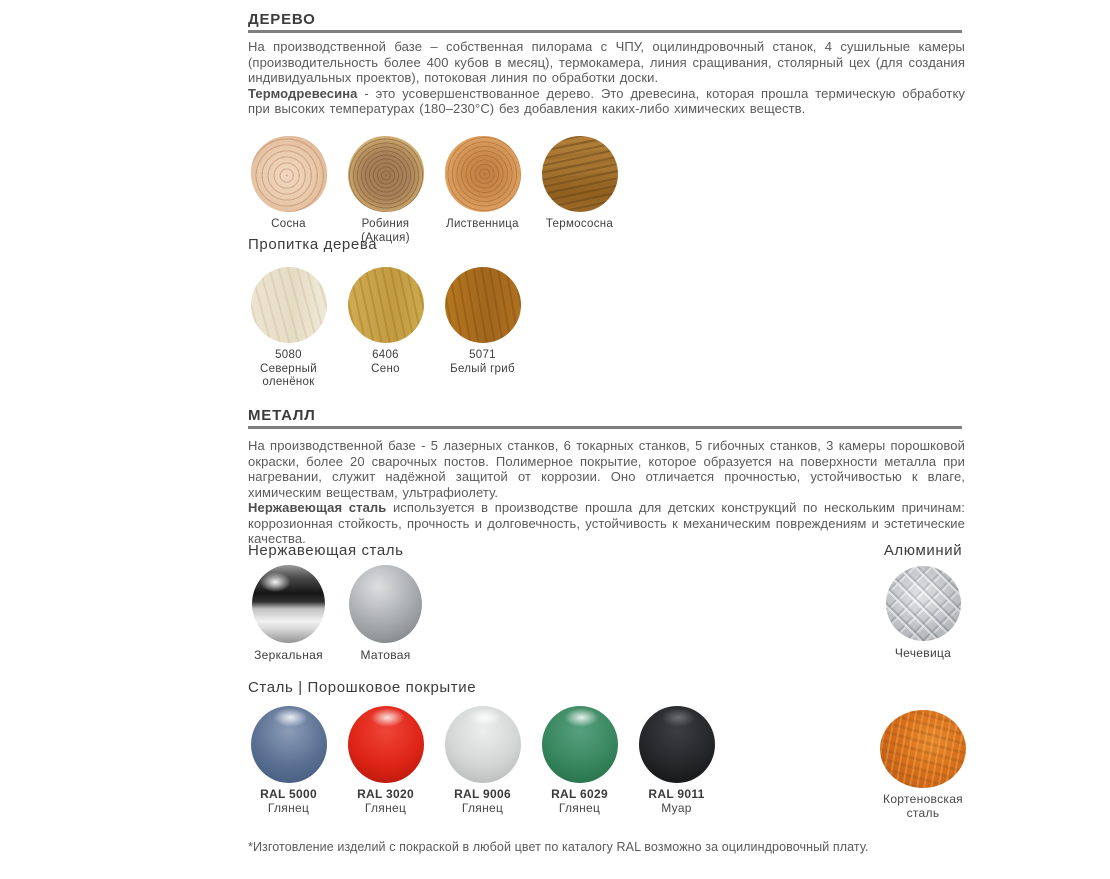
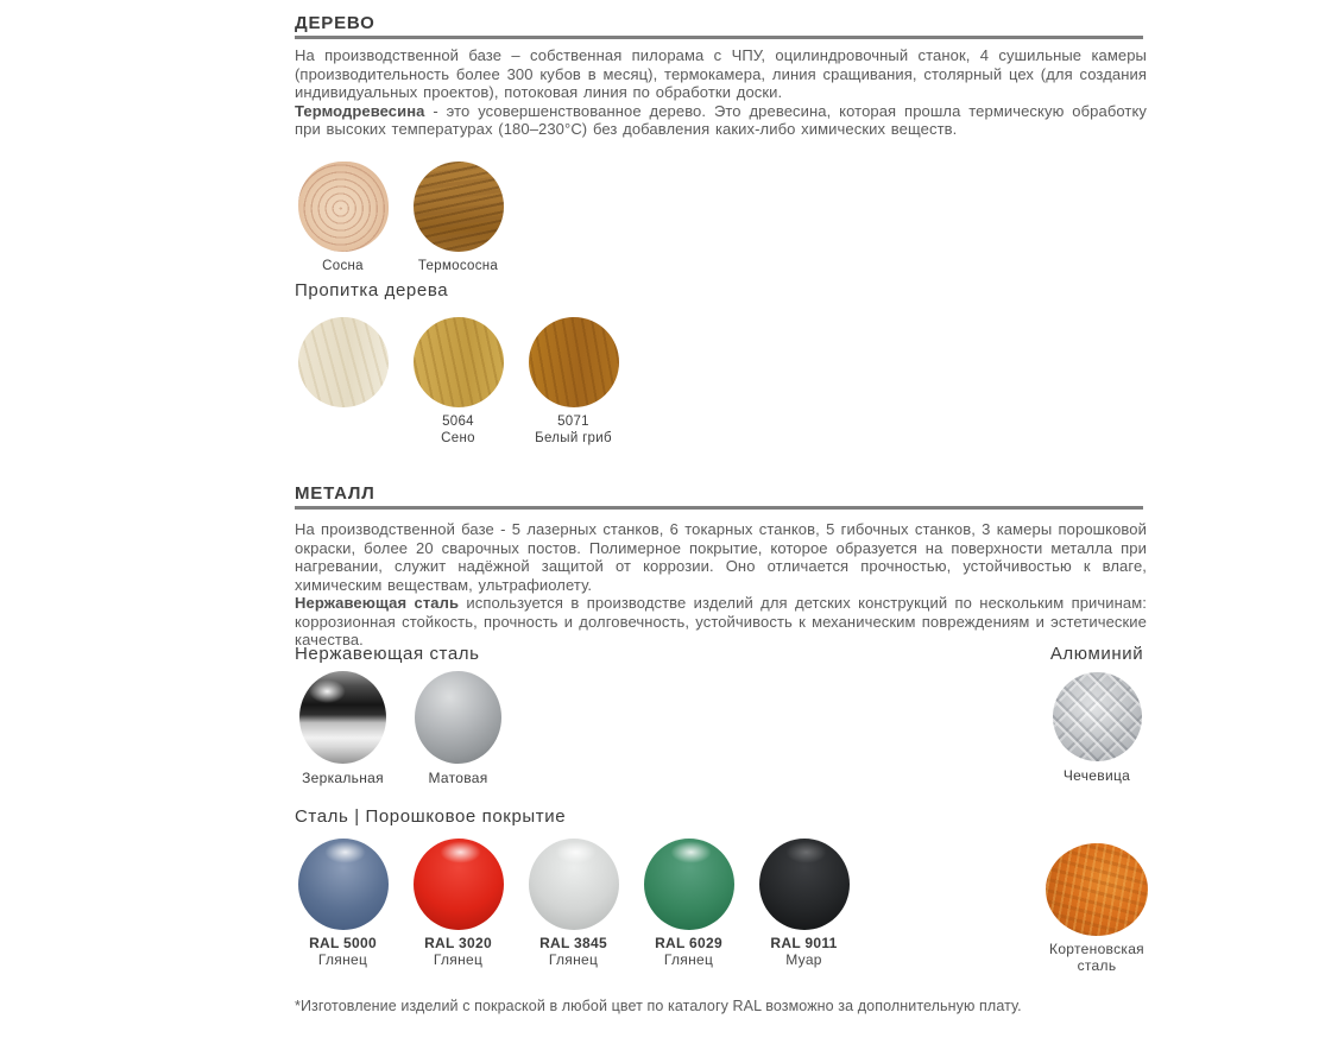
  ДЕРЕВО
- На производственной базе – собственная пилорама с ЧПУ, оцилиндровочный станок, 4 сушильные камеры (производительность более 400 кубов в месяц), термокамера, линия сращивания, столярный цех (для создания индивидуальных проектов), потоковая линия по обработки доски.
+ На производственной базе – собственная пилорама с ЧПУ, оцилиндровочный станок, 4 сушильные камеры (производительность более 300 кубов в месяц), термокамера, линия сращивания, столярный цех (для создания индивидуальных проектов), потоковая линия по обработки доски.
  Термодревесина - это усовершенствованное дерево. Это древесина, которая прошла термическую обработку при высоких температурах (180–230°С) без добавления каких-либо химических веществ.
  Сосна
- Робиния (Акация)
- Лиственница
  Термососна
  Пропитка дерева
- 5080
- Северный оленёнок
- 6406
+ 5064
  Сено
  5071
  Белый гриб
  МЕТАЛЛ
  На производственной базе - 5 лазерных станков, 6 токарных станков, 5 гибочных станков, 3 камеры порошковой окраски, более 20 сварочных постов. Полимерное покрытие, которое образуется на поверхности металла при нагревании, служит надёжной защитой от коррозии. Оно отличается прочностью, устойчивостью к влаге, химическим веществам, ультрафиолету.
- Нержавеющая сталь используется в производстве прошла для детских конструкций по нескольким причинам: коррозионная стойкость, прочность и долговечность, устойчивость к механическим повреждениям и эстетические качества.
+ Нержавеющая сталь используется в производстве изделий для детских конструкций по нескольким причинам: коррозионная стойкость, прочность и долговечность, устойчивость к механическим повреждениям и эстетические качества.
  Нержавеющая сталь
  Алюминий
  Зеркальная
  Матовая
  Чечевица
  Сталь | Порошковое покрытие
  RAL 5000
  Глянец
  RAL 3020
  Глянец
- RAL 9006
+ RAL 3845
  Глянец
  RAL 6029
  Глянец
  RAL 9011
  Муар
  Кортеновская
  сталь
- *Изготовление изделий с покраской в любой цвет по каталогу RAL возможно за оцилиндровочный плату.
+ *Изготовление изделий с покраской в любой цвет по каталогу RAL возможно за дополнительную плату.
